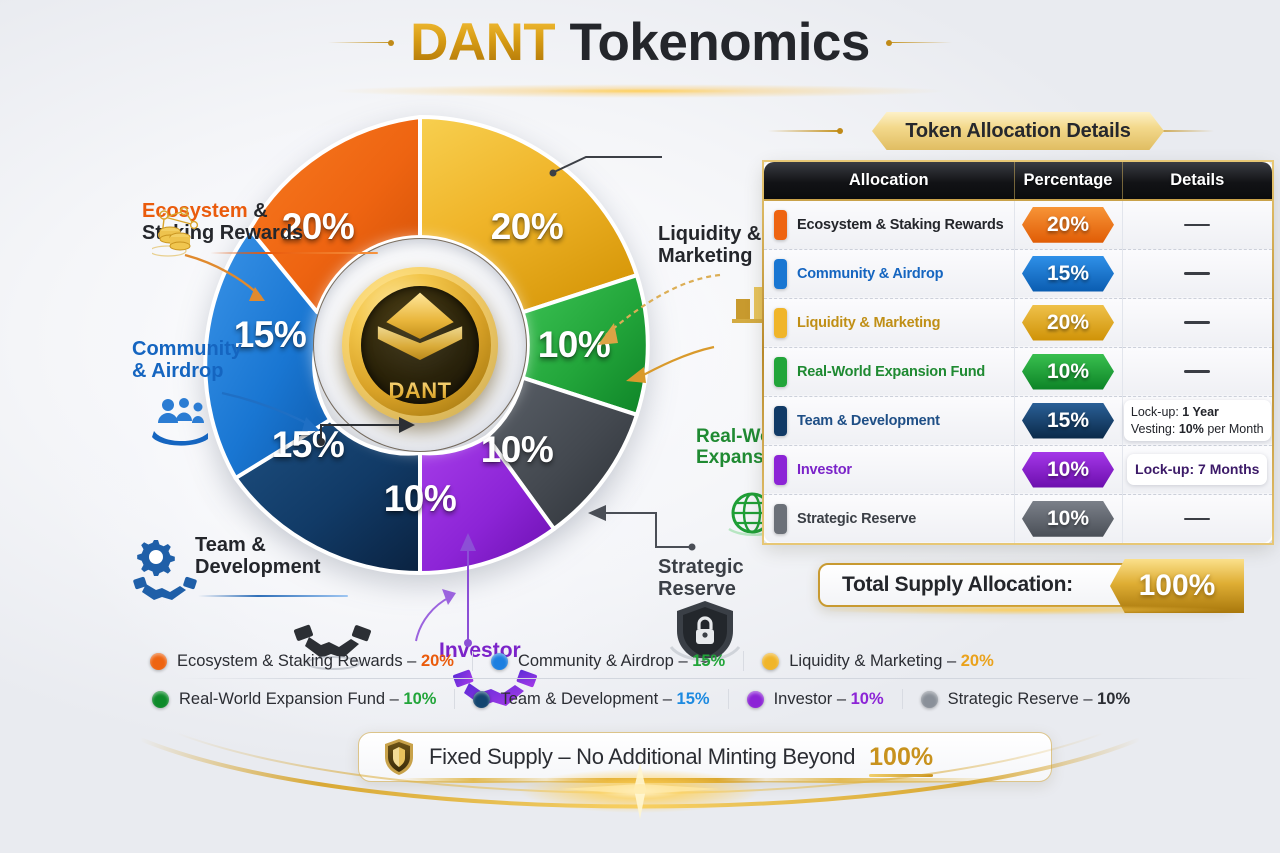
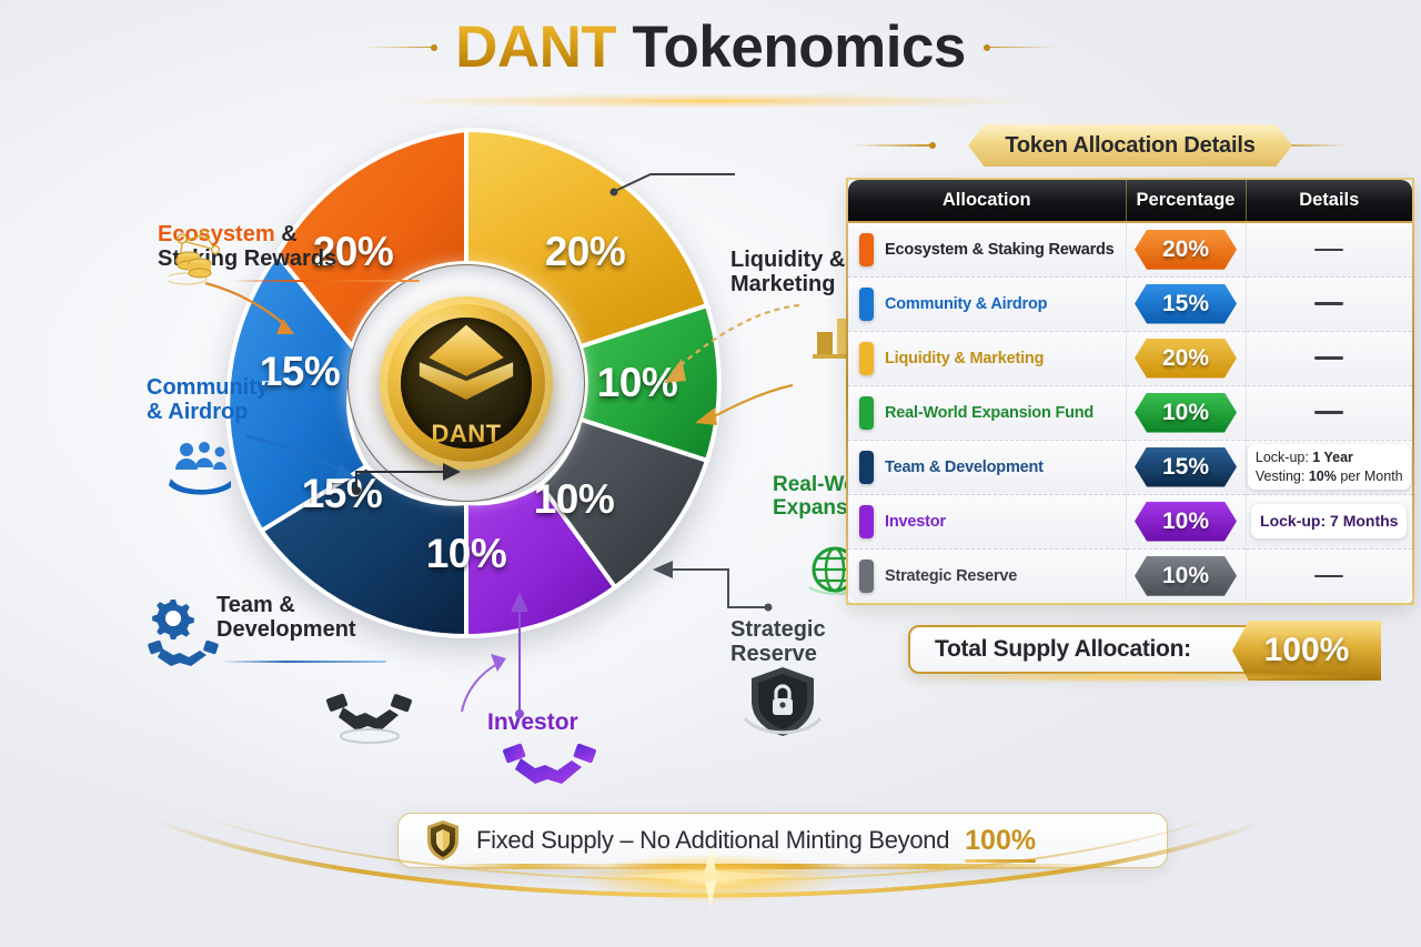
  DANT Tokenomics
  20%
  10%
  10%
  10%
  15%
  15%
  20%
  DANT
  Ecosystem &
  Sing Rewards
  Community
  & Airdrop
  Liquidity &
  Marketing
  Strategic
  Reserve
  Team &
  Development
  Investor
  Token Allocation Details
  Allocation	Percentage	Details
  Ecosystem & Staking Rewards	20%
  Community & Airdrop	15%
  Liquidity & Marketing	20%
  Real-World Expansion Fund	10%
  Team & Development	15%	Lock-up: 1 YearVesting: 10% per Month
  Investor	10%	Lock-up: 7 Months
  Strategic Reserve	10%
  Total Supply Allocation:
  100%
- Ecosystem & Staking Rewards – 20%
- Community & Airdrop – 15%
- Liquidity & Marketing – 20%
- Real-World Expansion Fund – 10%
- Team & Development – 15%
- Investor – 10%
- Strategic Reserve – 10%
  Fixed Supply – No Additional Minting Beyond
  100%
